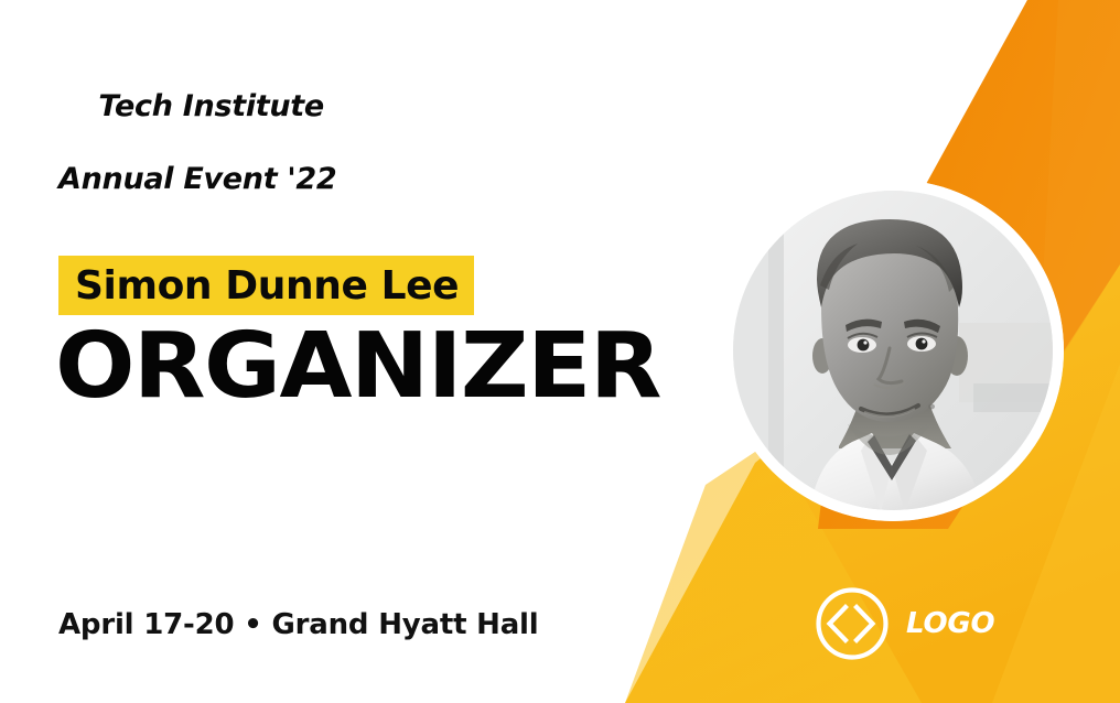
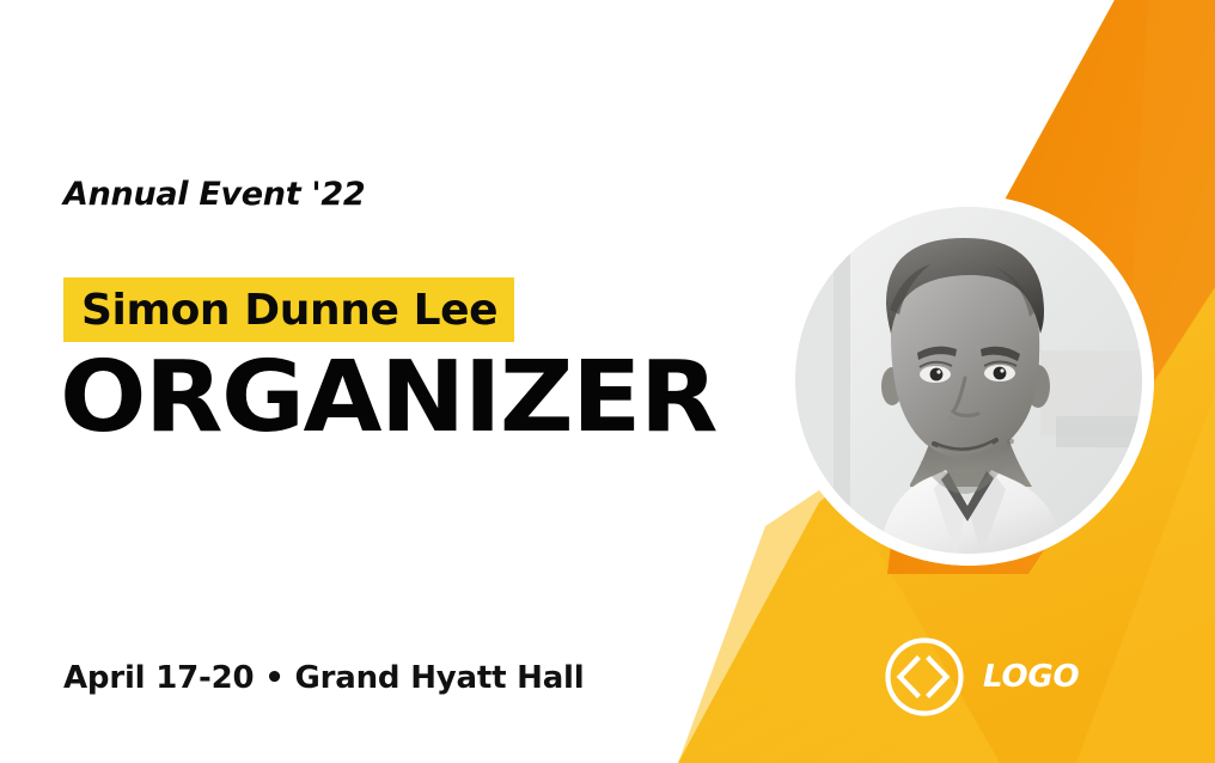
- Tech Institute
  Annual Event '22
  Simon Dunne Lee
  ORGANIZER
  April 17-20 • Grand Hyatt Hall
  LOGO
